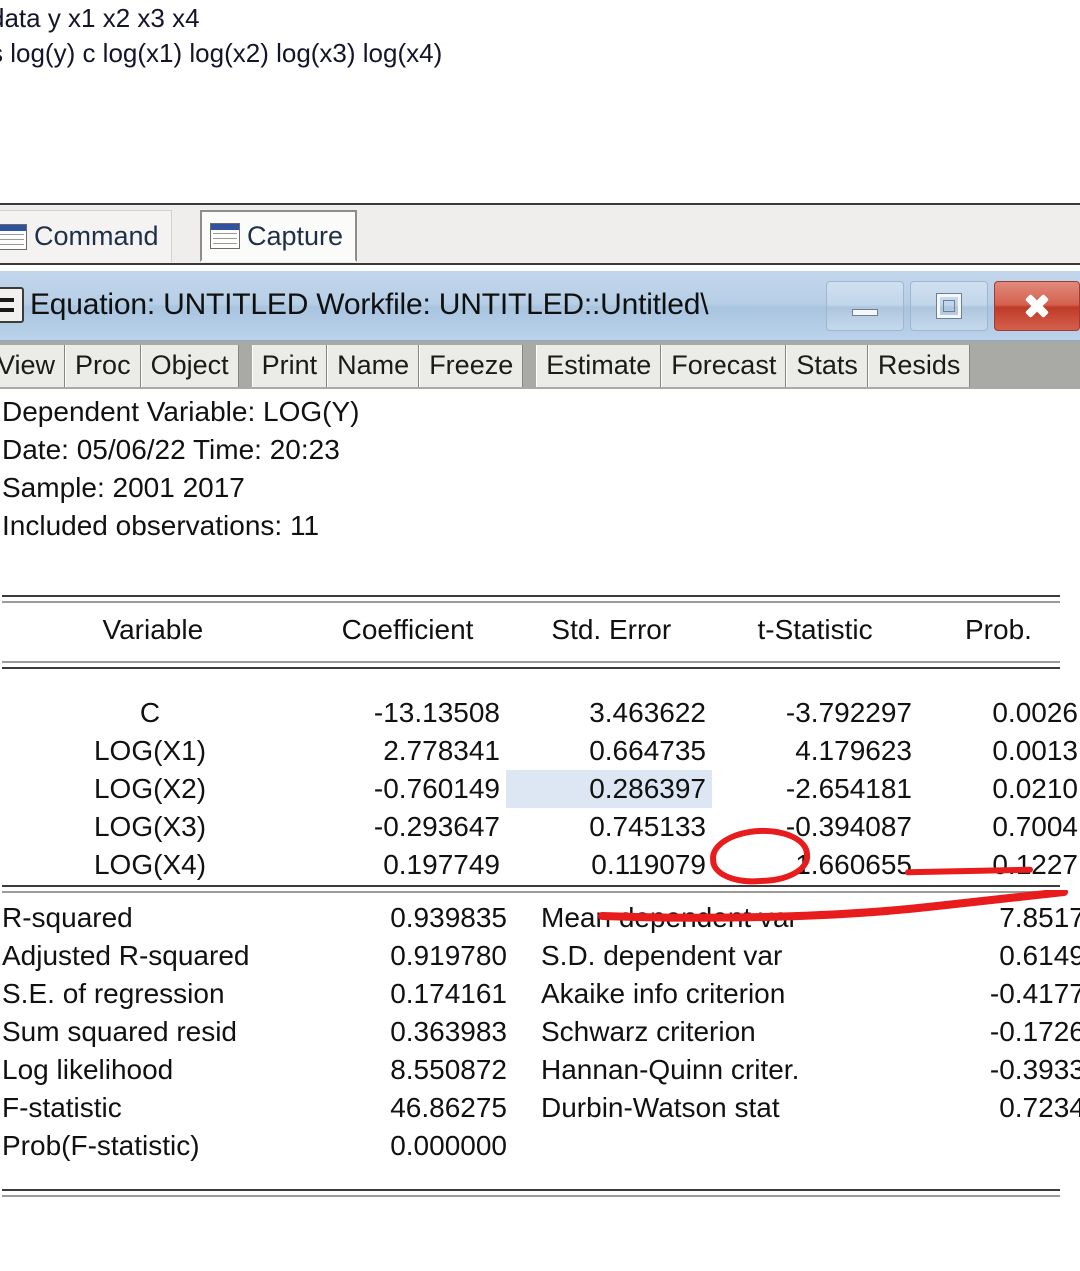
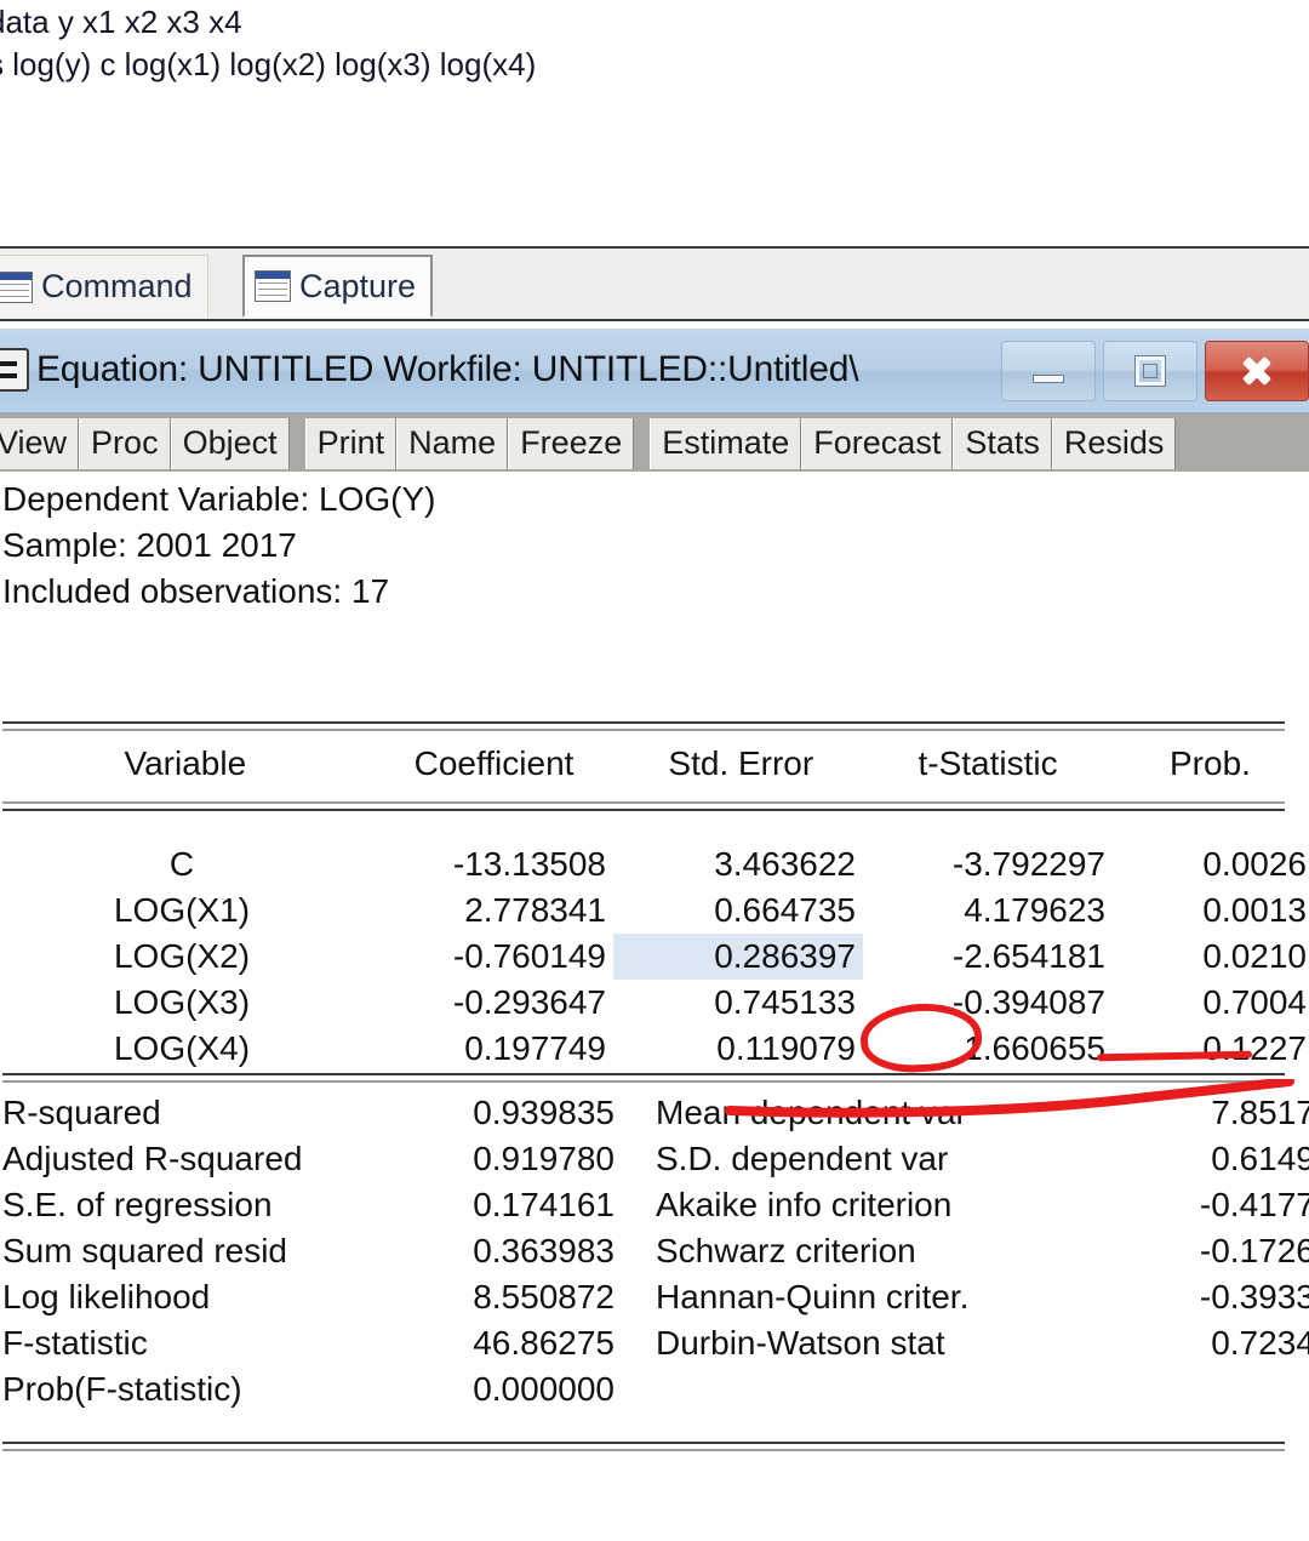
  ata y x1 x2 x3 x4
  log(y) c log(x1) log(x2) log(x3) log(x4)
  Command
  Capture
  Equation: UNTITLED Workfile: UNTITLED::Untitled\
  View
  Proc
  Object
  Print
  Name
  Freeze
  Estimate
  Forecast
  Stats
  Resids
  Dependent Variable: LOG(Y)
- Date: 05/06/22 Time: 20:23
  Sample: 2001 2017
- Included observations: 11
+ Included observations: 17
  Variable	Coefficient	Std. Error	t-Statistic	Prob.
  C	-13.13508	3.463622	-3.792297	0.0026
  LOG(X1)	2.778341	0.664735	4.179623	0.0013
  LOG(X2)	-0.760149	0.286397	-2.654181	0.0210
  LOG(X3)	-0.293647	0.745133	-0.394087	0.7004
  LOG(X4)	0.197749	0.119079	1.660655	0.1227
  Adjusted R-squared	0.919780	S.D. dependent var	0.6149
  S.E. of regression	0.174161	Akaike info criterion	-0.4177
  Sum squared resid	0.363983	Schwarz criterion	-0.1726
  Log likelihood	8.550872	Hannan-Quinn criter.	-0.3933
  F-statistic	46.86275	Durbin-Watson stat	0.7234
  Prob(F-statistic)	0.000000
